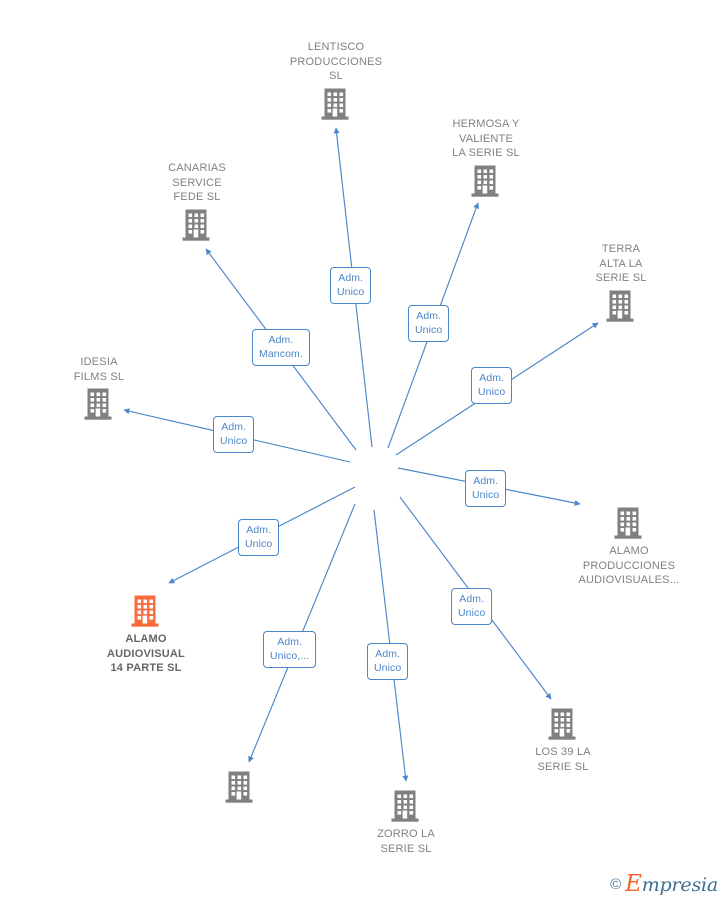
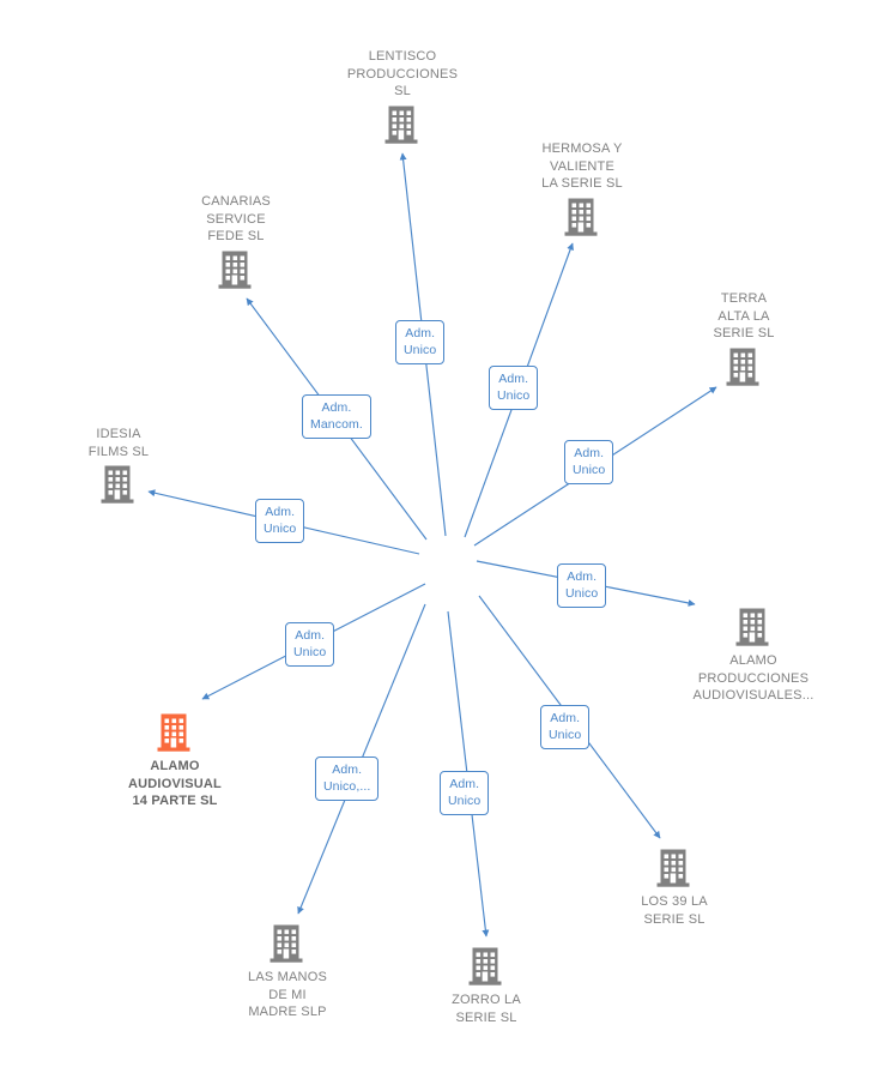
  LENTISCO
  PRODUCCIONES
  SL
  HERMOSA Y
  VALIENTE
  LA SERIE SL
  CANARIAS
  SERVICE
  FEDE SL
  TERRA
  ALTA LA
  SERIE SL
  IDESIA
  FILMS SL
  ALAMO
  PRODUCCIONES
  AUDIOVISUALES...
  ALAMO
  AUDIOVISUAL
  14 PARTE SL
  LOS 39 LA
  SERIE SL
+ LAS MANOS
+ DE MI
+ MADRE SLP
  ZORRO LA
  SERIE SL
  Adm.
  Unico
  Adm.
  Unico
  Adm.
  Mancom.
  Adm.
  Unico
  Adm.
  Unico
  Adm.
  Unico
  Adm.
  Unico
  Adm.
  Unico
  Adm.
  Unico,...
  Adm.
  Unico
- ©
- Empresia
